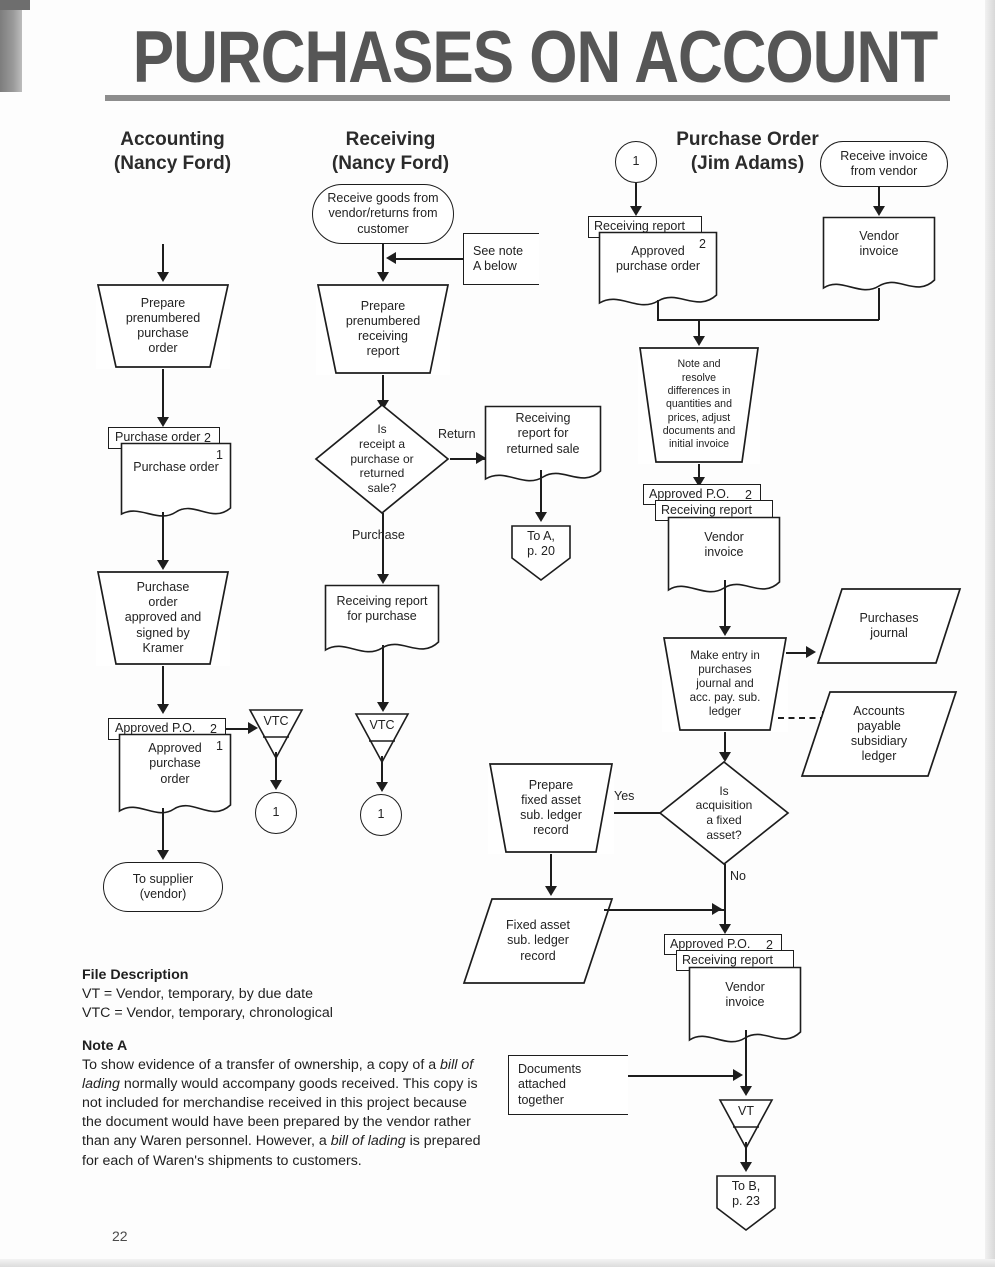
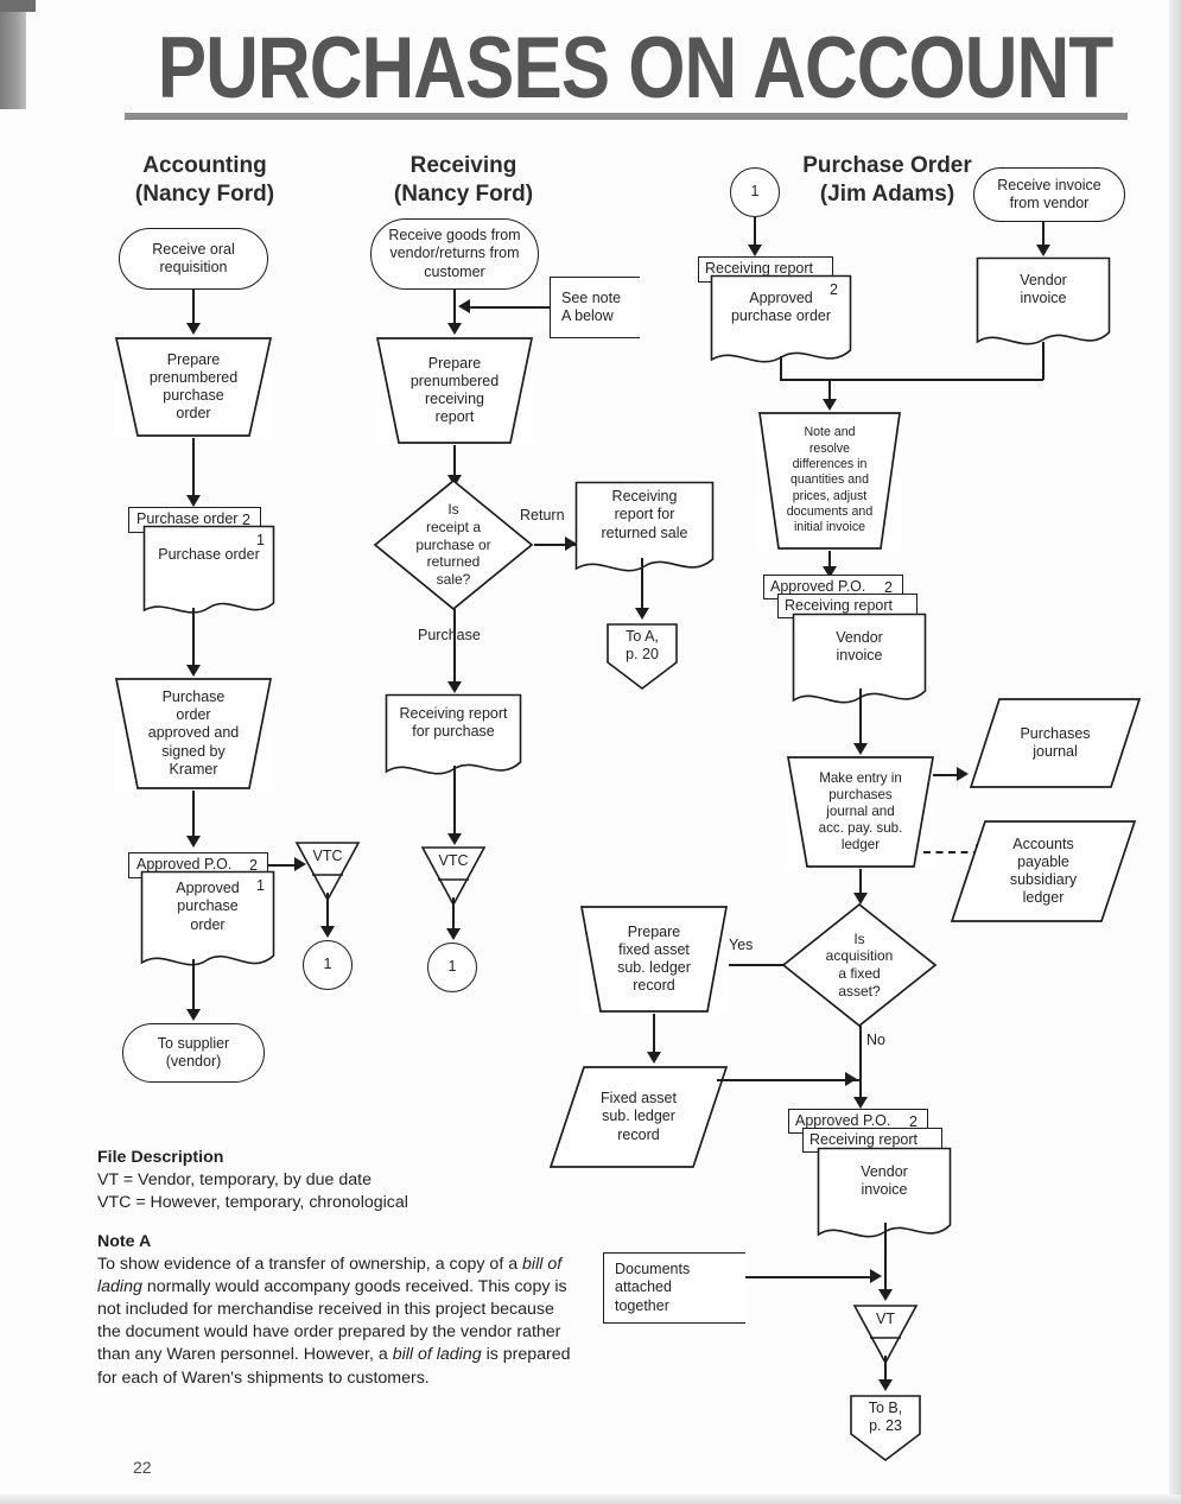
  PURCHASES ON ACCOUNT
  Accounting
  (Nancy Ford)
  Receiving
  (Nancy Ford)
  Purchase Order
  (Jim Adams)
+ Receive oral
+ requisition
  Prepare
  prenumbered
  purchase
  order
  Purchase order
  2
  Purchase order
  1
  Purchase
  order
  approved and
  signed by
  Kramer
  Approved P.O.
  2
  Approved
  purchase
  order
  1
  VTC
  1
  To supplier
  (vendor)
  Receive goods from
  vendor/returns from
  customer
  See note
  A below
  Prepare
  prenumbered
  receiving
  report
  Is
  receipt a
  purchase or
  returned
  sale?
  Return
  Receiving
  report for
  returned sale
  To A,
  p. 20
  Purchase
  Receiving report
  for purchase
  VTC
  1
  1
  Receiving report
  Approved
  purchase order
  2
  Receive invoice
  from vendor
  Vendor
  invoice
  Note and
  resolve
  differences in
  quantities and
  prices, adjust
  documents and
  initial invoice
  Approved P.O.
  2
  Receiving report
  Vendor
  invoice
  Make entry in
  purchases
  journal and
  acc. pay. sub.
  ledger
  Purchases
  journal
  Accounts
  payable
  subsidiary
  ledger
  Is
  acquisition
  a fixed
  asset?
  Yes
  Prepare
  fixed asset
  sub. ledger
  record
  Fixed asset
  sub. ledger
  record
  No
  Approved P.O.
  2
  Receiving report
  Vendor
  invoice
  Documents
  attached
  together
  VT
  To B,
  p. 23
  File Description
  VT = Vendor, temporary, by due date
- VTC = Vendor, temporary, chronological
+ VTC = However, temporary, chronological
  Note A
- To show evidence of a transfer of ownership, a copy of a bill of lading normally would accompany goods received. This copy is not included for merchandise received in this project because the document would have been prepared by the vendor rather than any Waren personnel. However, a bill of lading is prepared for each of Waren's shipments to customers.
+ To show evidence of a transfer of ownership, a copy of a bill of lading normally would accompany goods received. This copy is not included for merchandise received in this project because the document would have order prepared by the vendor rather than any Waren personnel. However, a bill of lading is prepared for each of Waren's shipments to customers.
  22
